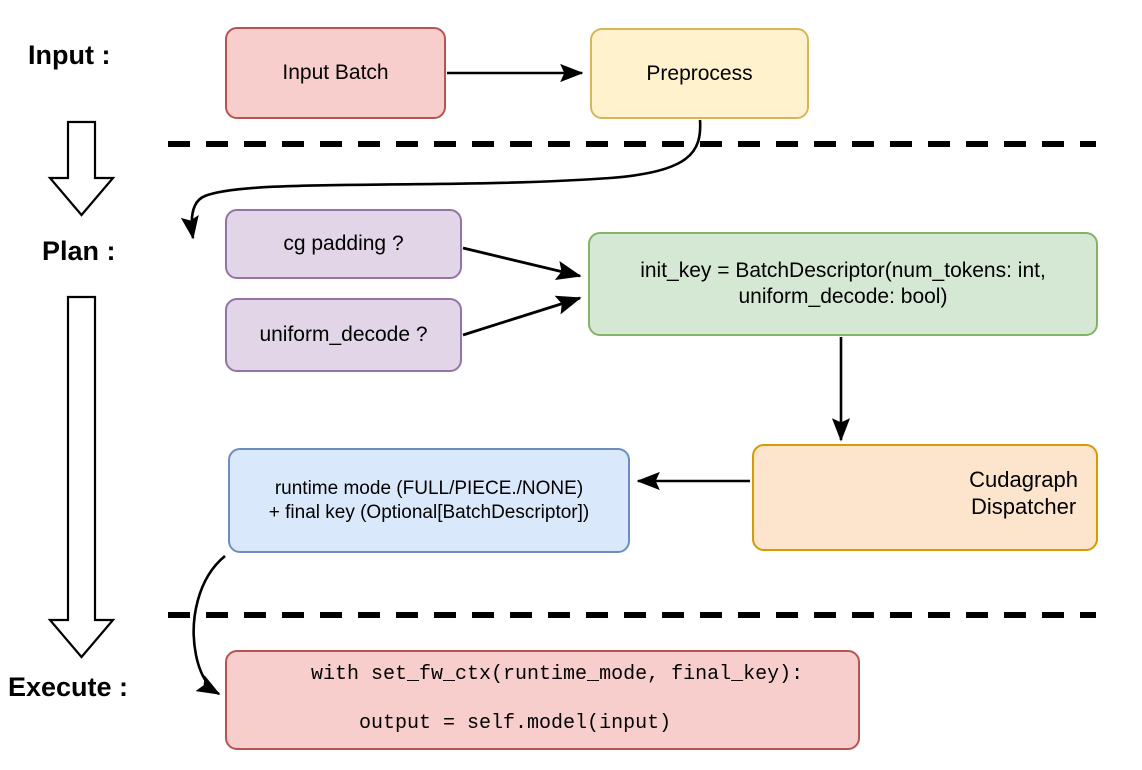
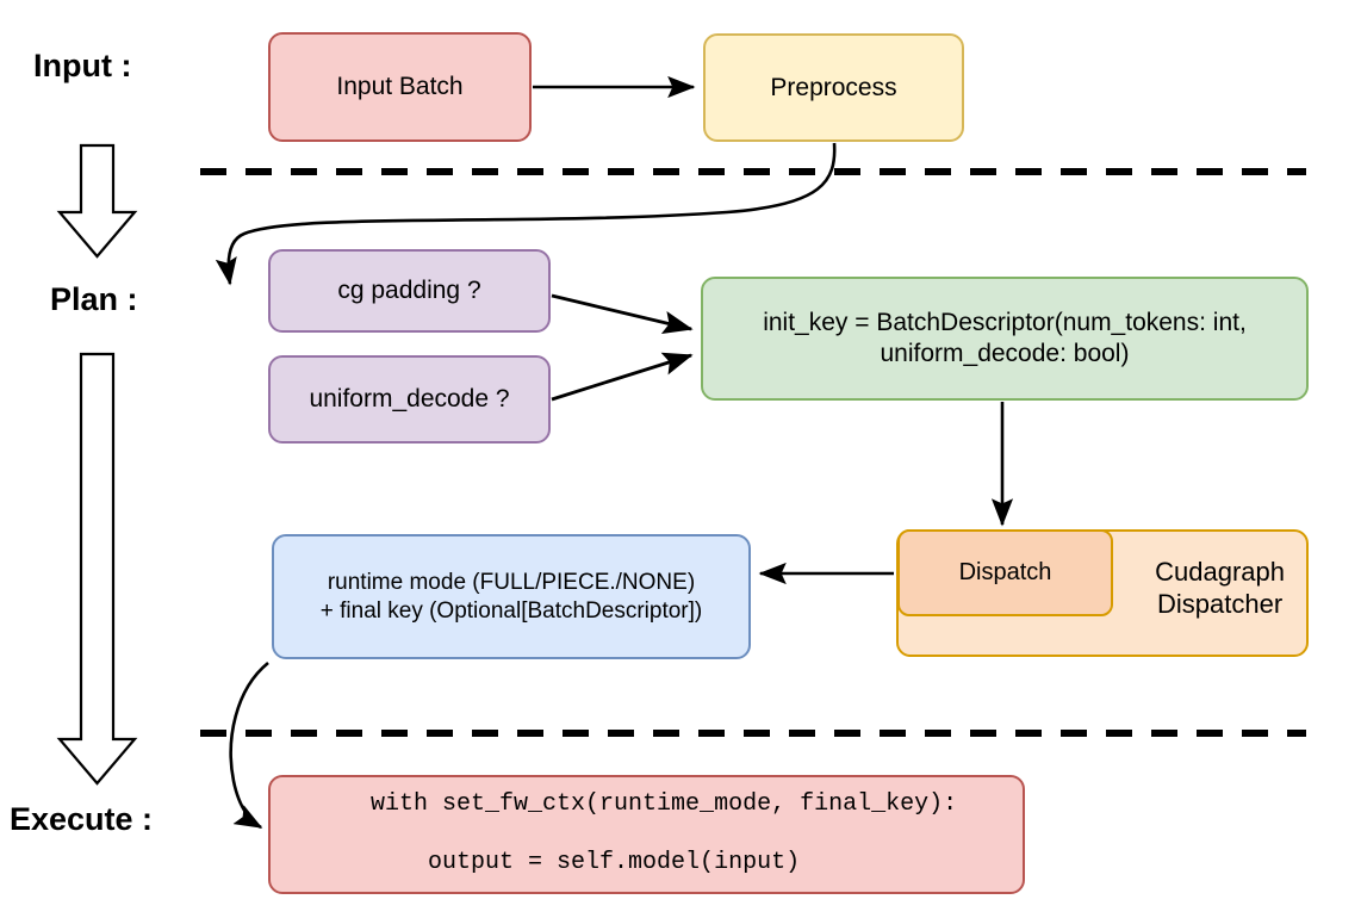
  Input :
  Plan :
  Execute :
  Input Batch
  Preprocess
  cg padding ?
  uniform_decode ?
  init_key = BatchDescriptor(num_tokens: int,
  uniform_decode: bool)
  Cudagraph
  Dispatcher
+ Dispatch
  runtime mode (FULL/PIECE./NONE)
  + final key (Optional[BatchDescriptor])
  with set_fw_ctx(runtime_mode, final_key):
  output = self.model(input)
